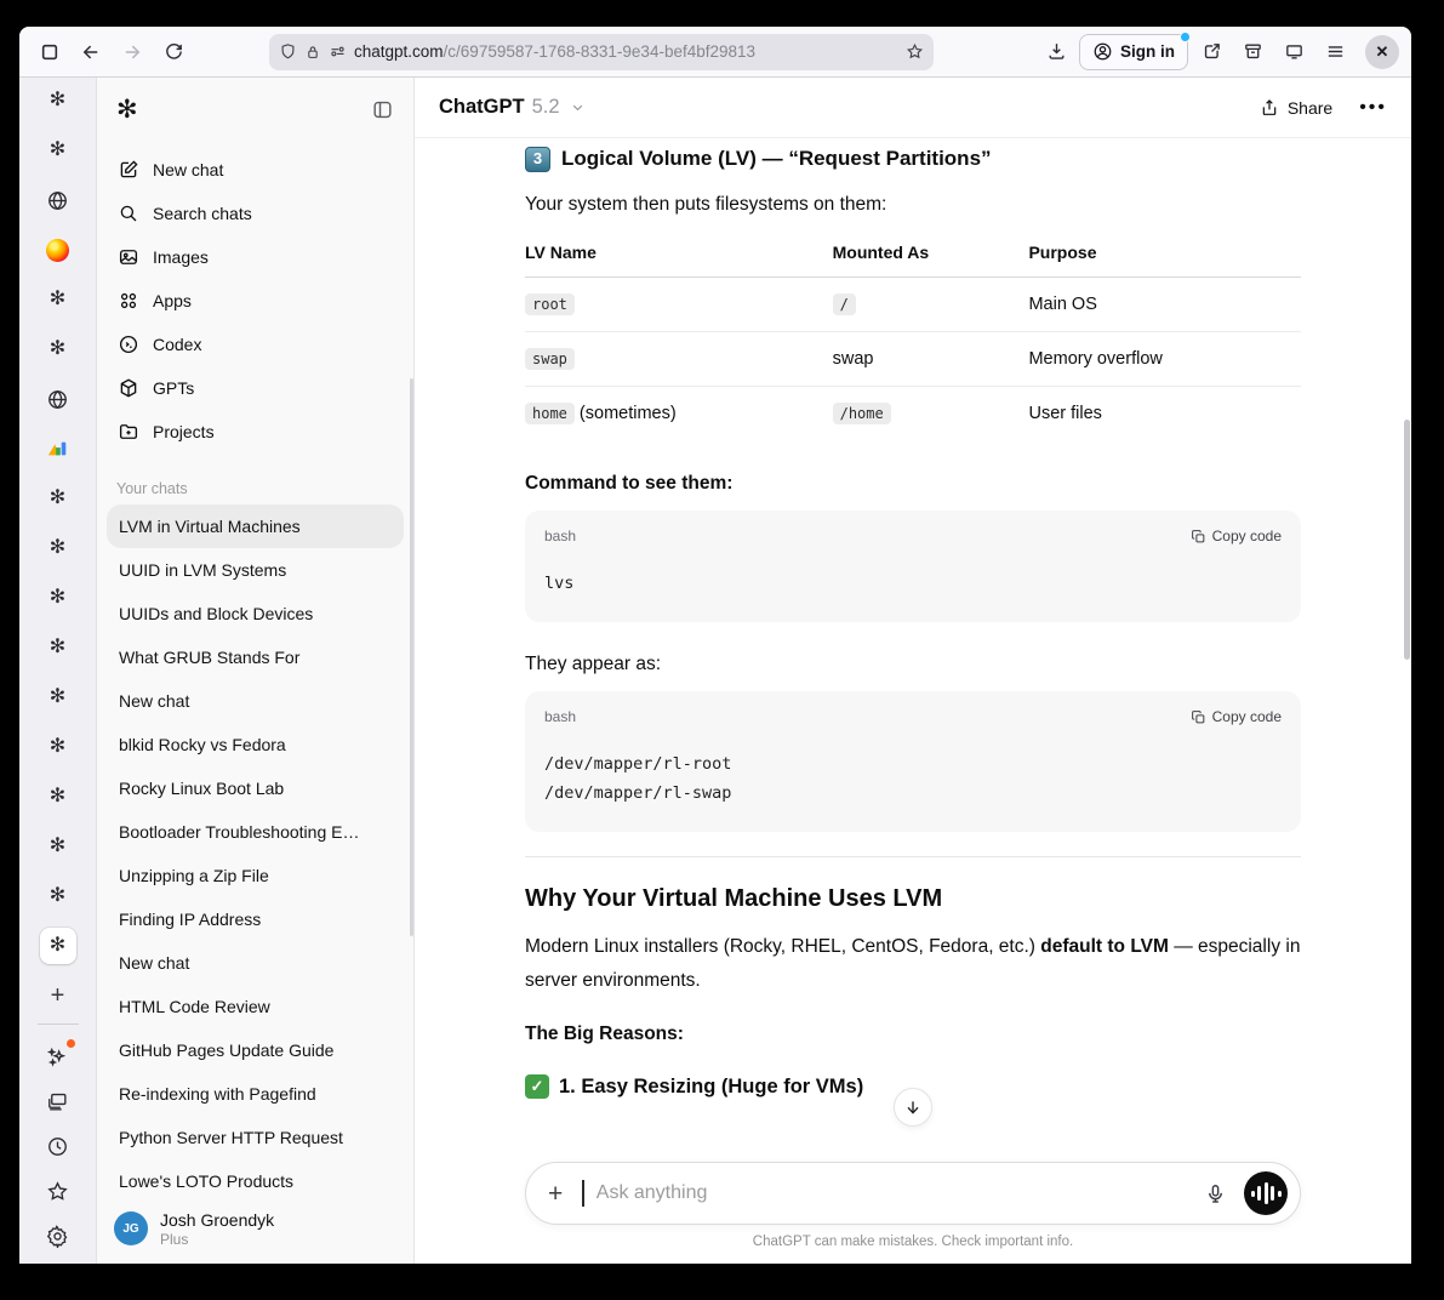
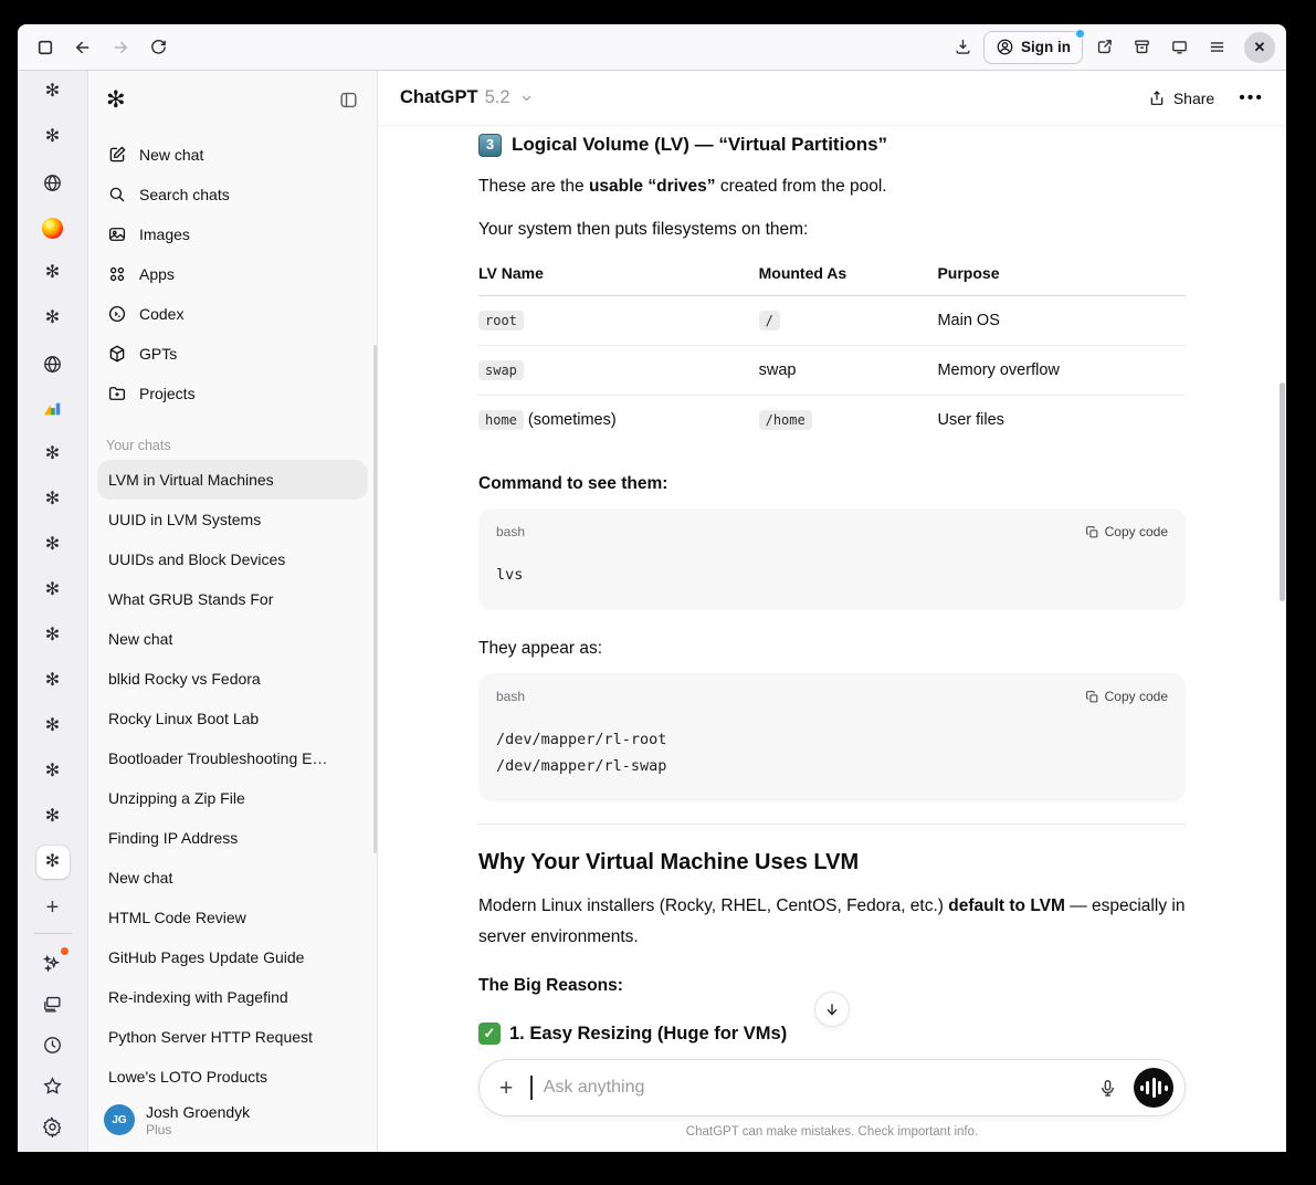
- chatgpt.com/c/69759587-1768-8331-9e34-bef4bf29813
  Sign in
  ✕
  ✻
  ✻
  ✻
  ✻
  ✻
  ✻
  ✻
  ✻
  ✻
  ✻
  ✻
  ✻
  ✻
  ✻
  +
  ✻
  New chat
  Search chats
  Images
  Apps
  Codex
  GPTs
  Projects
  Your chats
  LVM in Virtual Machines
  UUID in LVM Systems
  UUIDs and Block Devices
  What GRUB Stands For
  New chat
  blkid Rocky vs Fedora
  Rocky Linux Boot Lab
  Bootloader Troubleshooting E…
  Unzipping a Zip File
  Finding IP Address
  New chat
  HTML Code Review
  GitHub Pages Update Guide
  Re-indexing with Pagefind
  Python Server HTTP Request
  Lowe's LOTO Products
  JG
  Josh Groendyk
  Plus
  ChatGPT
  5.2
  Share
  •••
  3
- Logical Volume (LV) — “Request Partitions”
+ Logical Volume (LV) — “Virtual Partitions”
+ These are the usable “drives” created from the pool.
  Your system then puts filesystems on them:
  LV Name	Mounted As	Purpose
  root	/	Main OS
  swap	swap	Memory overflow
  home (sometimes)	/home	User files
  Command to see them:
  bash
  Copy code
  lvs
  They appear as:
  bash
  Copy code
  /dev/mapper/rl-root
  /dev/mapper/rl-swap
  Why Your Virtual Machine Uses LVM
  Modern Linux installers (Rocky, RHEL, CentOS, Fedora, etc.) default to LVM — especially in server environments.
  The Big Reasons:
  ✓
  1. Easy Resizing (Huge for VMs)
  +
  Ask anything
  ChatGPT can make mistakes. Check important info.
